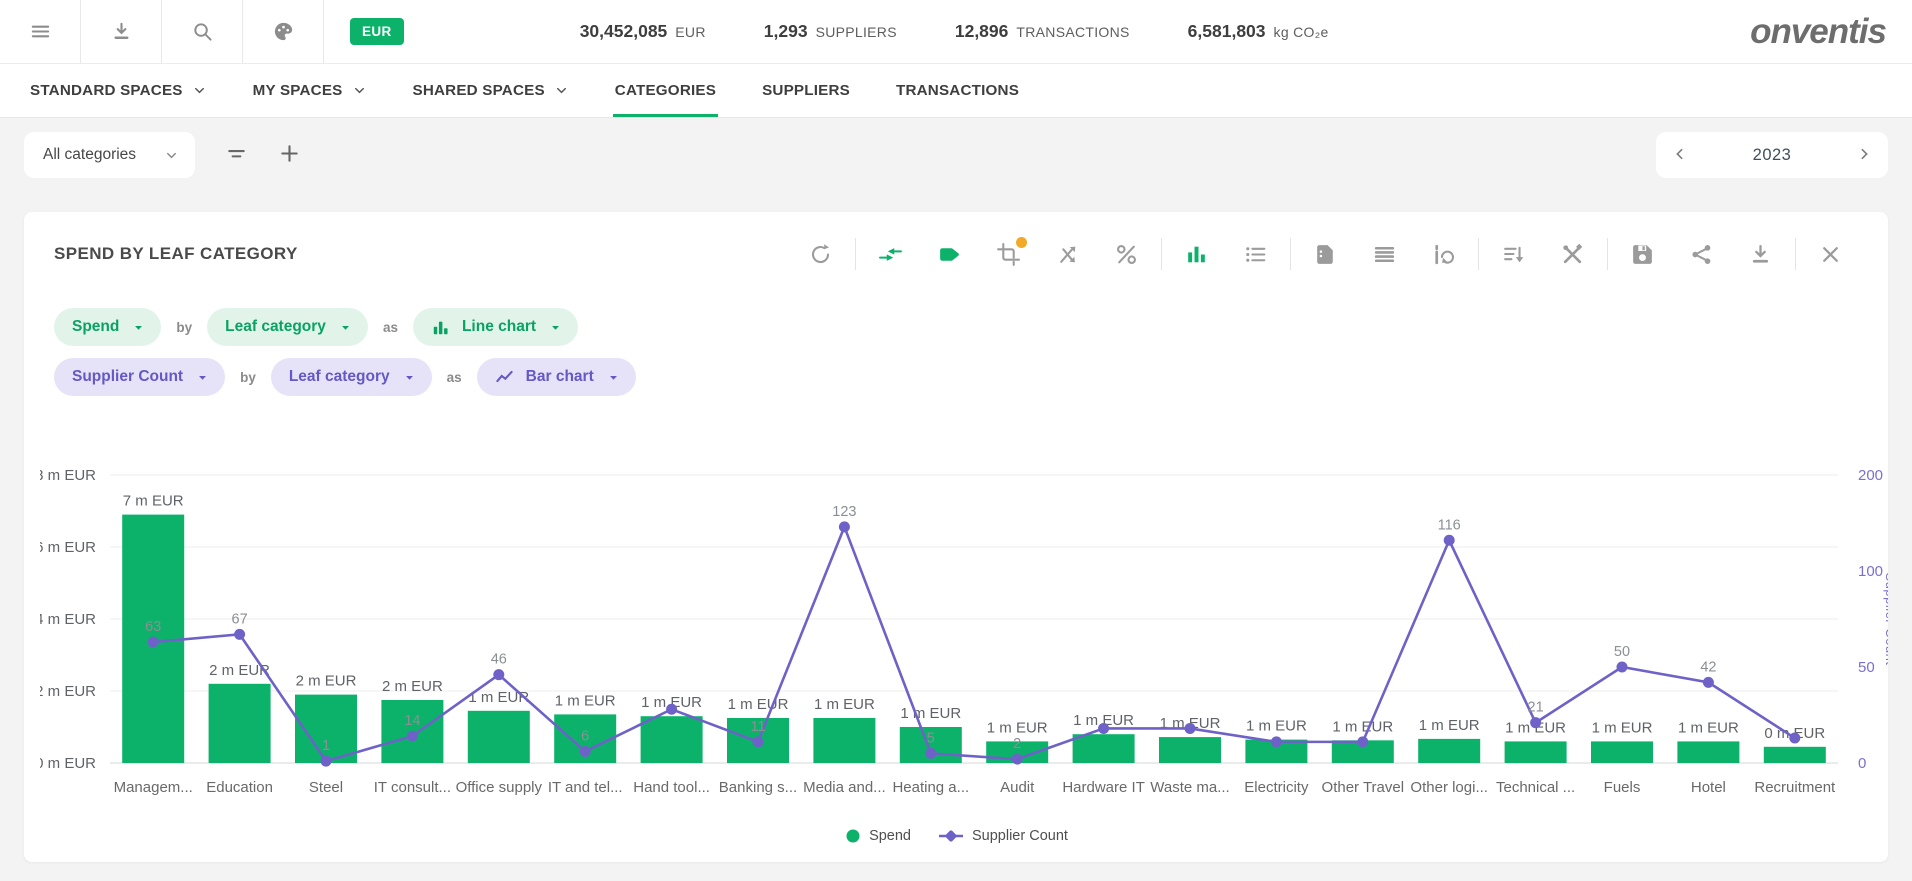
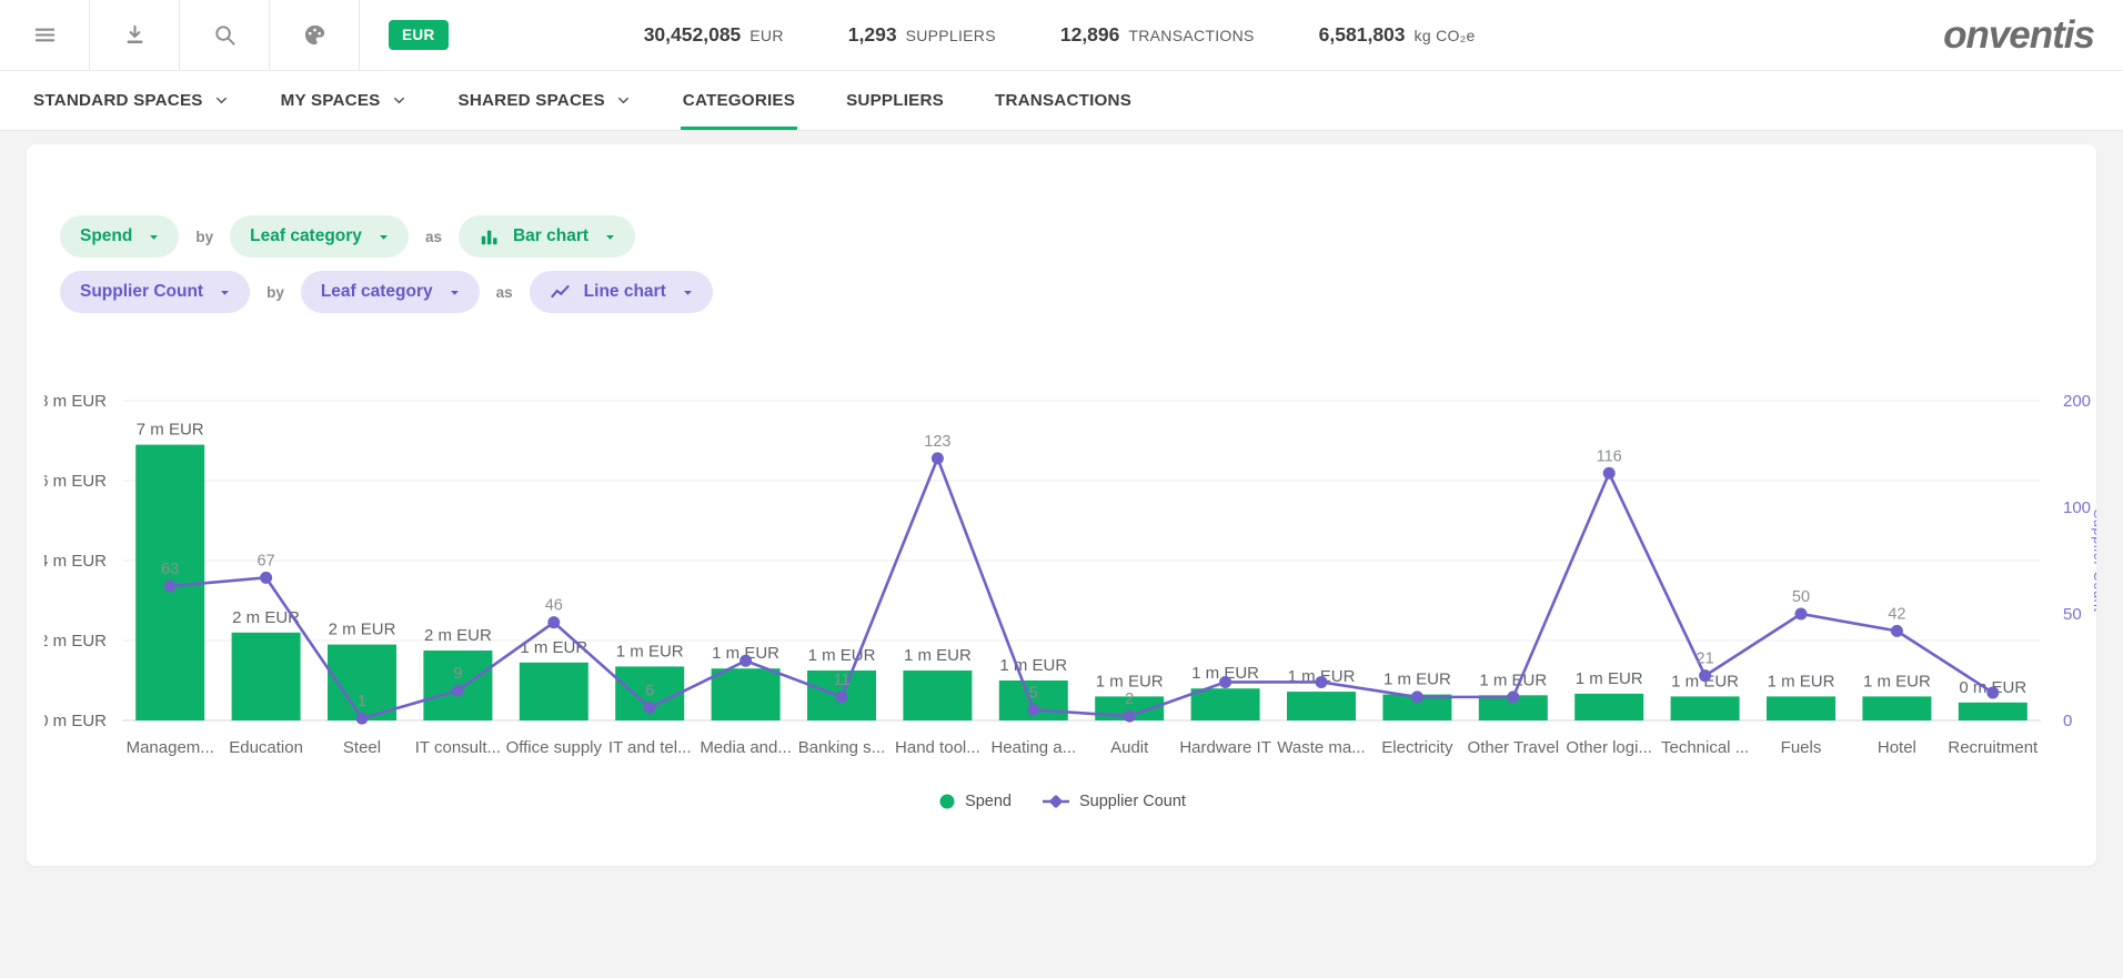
  EUR
  30,452,085
  EUR
  1,293
  SUPPLIERS
  12,896
  TRANSACTIONS
  6,581,803
  kg CO₂e
  onventis
  STANDARD SPACES
  MY SPACES
  SHARED SPACES
  CATEGORIES
  SUPPLIERS
  TRANSACTIONS
- All categories
- 2023
- SPEND BY LEAF CATEGORY
  Spend
  by
  Leaf category
  as
- Line chart
+ Bar chart
  Supplier Count
  by
  Leaf category
  as
- Bar chart
+ Line chart
  0 m EUR
  2 m EUR
  4 m EUR
  6 m EUR
  8 m EUR
  0
  50
  100
  200
  7 m EUR
  2 m EU
  2 m EUR
  2 m EUR
  1 m EU
  1 m EUR
  1 m EUR
  1 m ER
  1 m EUR
  1 m EUR
  1 m EUR
  1 m EUR
  1 m EUR
  1 m EUR
  1 m EUR
  1 m EUR
  1 m EUR
  1 m EUR
  1 m EUR
  0 m EUR
  63
  67
  1
- 14
+ 9
  46
  6
  11
  123
  5
  2
  116
  21
  50
  42
  Managem...
  Education
  Steel
  IT consult...
  Office supply
  IT and tel...
- Hand tool...
+ Media and...
  Banking s...
- Media and...
+ Hand tool...
  Heating a...
  Audit
  Hardware IT
  Waste ma...
  Electricity
  Other Travel
  Other logi...
  Technical ...
  Fuels
  Hotel
  Recruitment
  Spend
  Supplier Count
